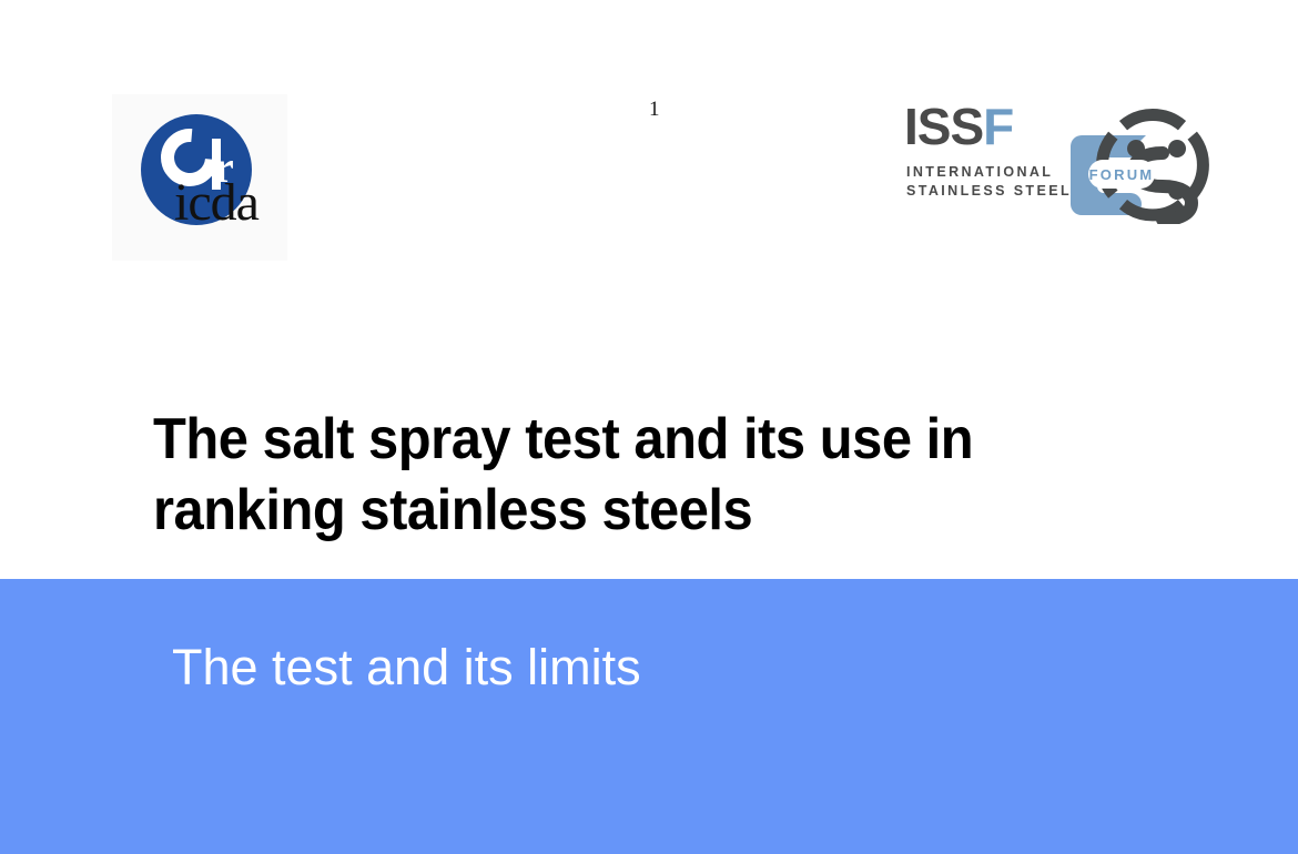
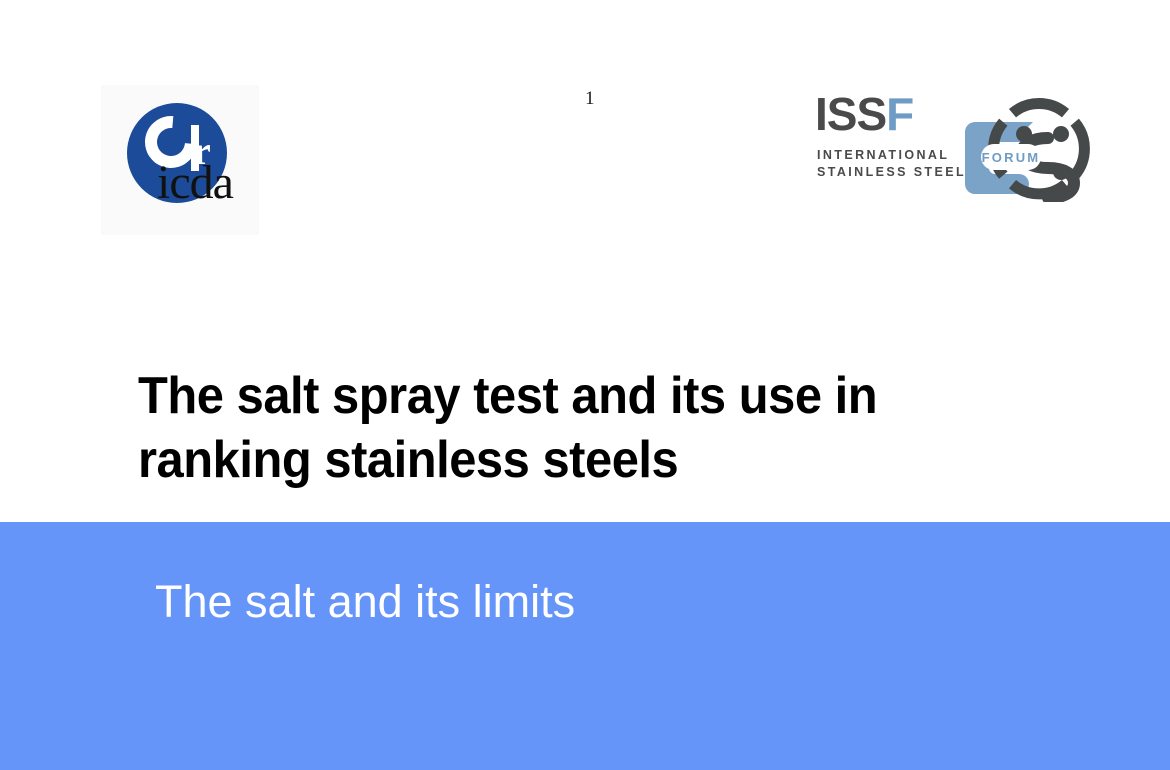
  r
  icda
  1
  ISSF
  INTERNATIONAL
  STAINLESS STEEL
  FORUM
  The salt spray test and its use in ranking stainless steels
- The test and its limits
+ The salt and its limits
